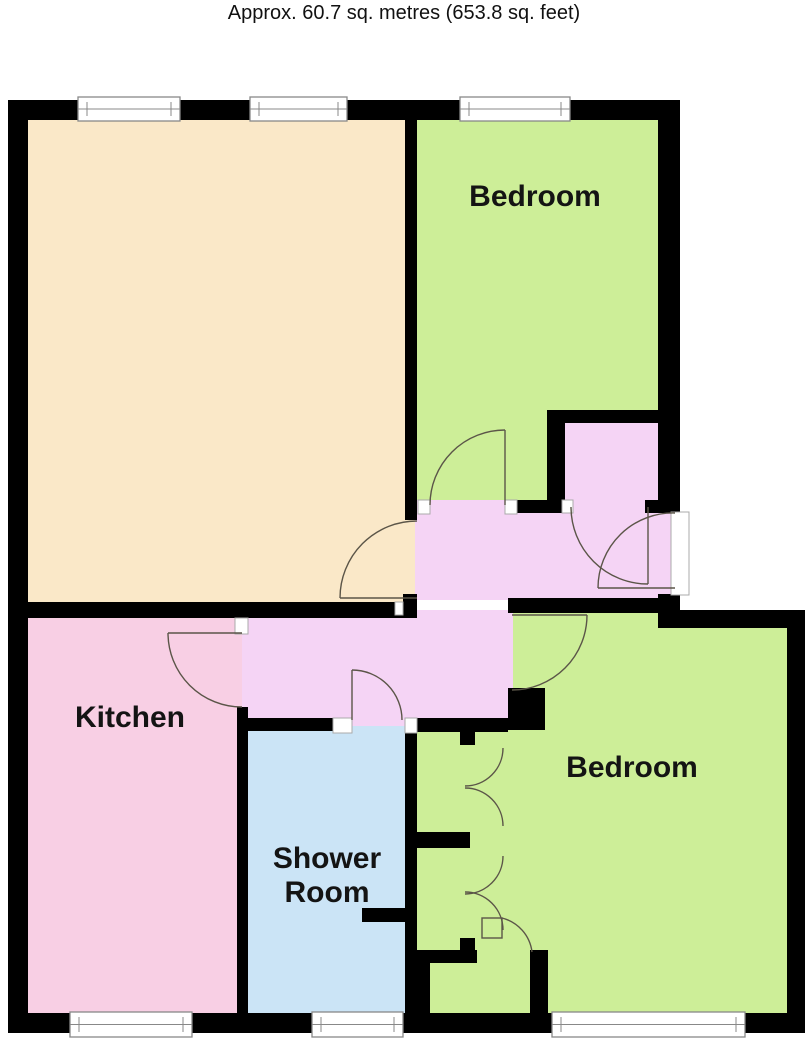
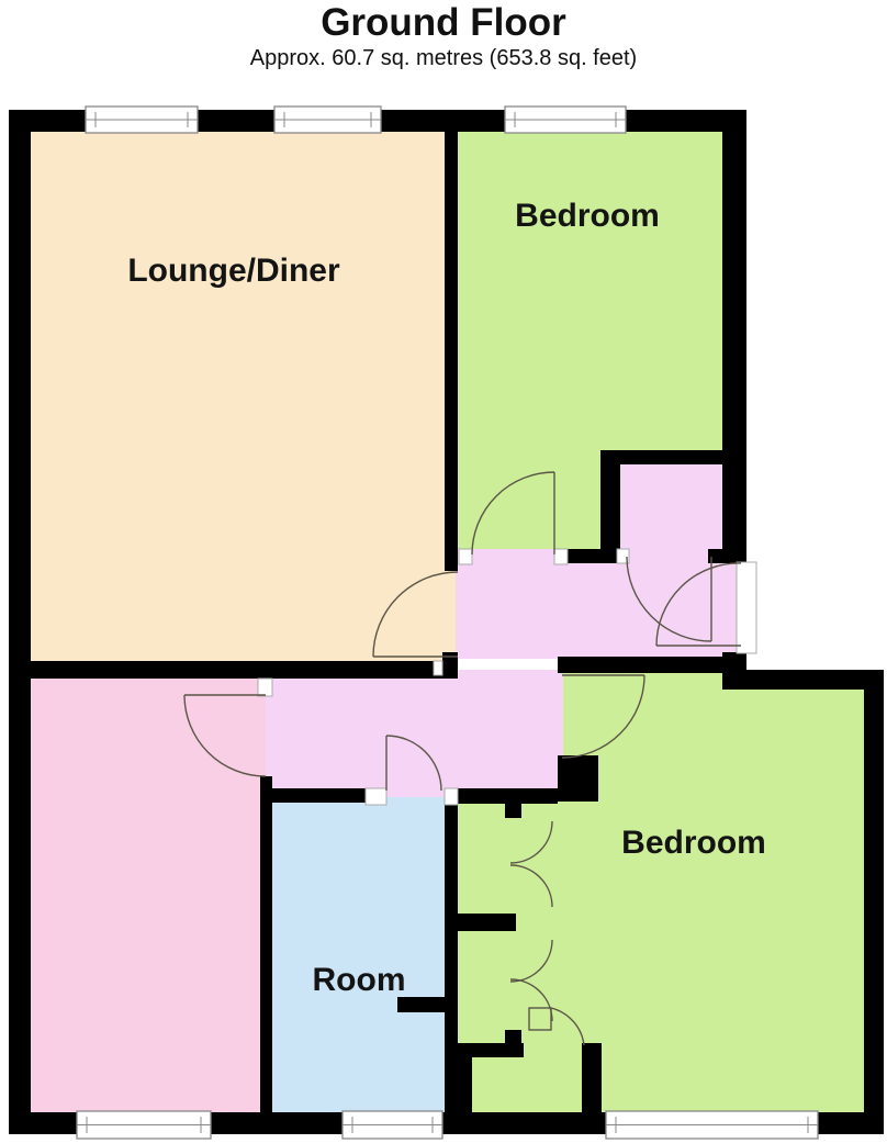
+ Ground Floor
  Approx. 60.7 sq. metres (653.8 sq. feet)
+ Lounge/Diner
  Bedroom
- Kitchen
- Shower
  Room
  Bedroom
